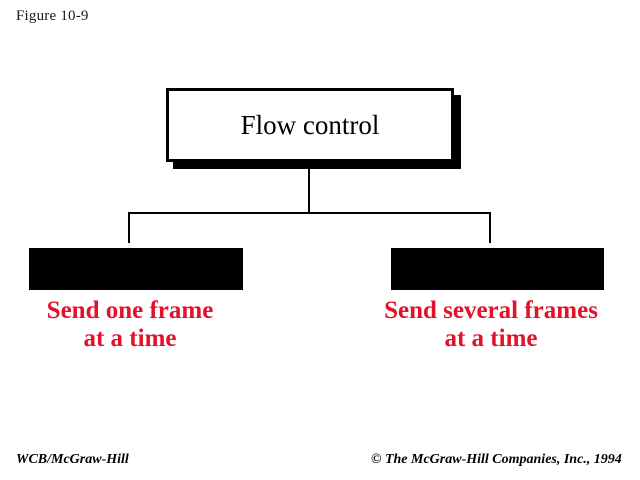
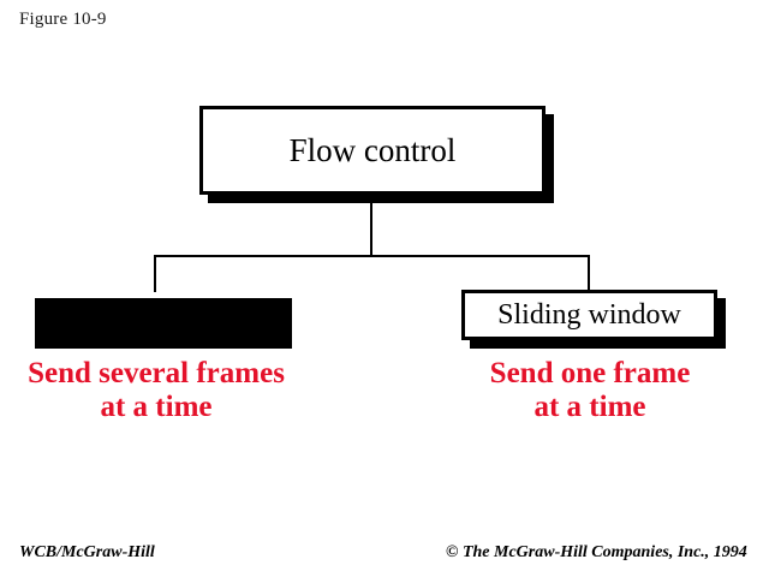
  Figure 10-9
  Flow control
+ Sliding window
- Send one frame
+ Send several frames
  at a time
- Send several frames
+ Send one frame
  at a time
  WCB/McGraw-Hill
  © The McGraw-Hill Companies, Inc., 1994
